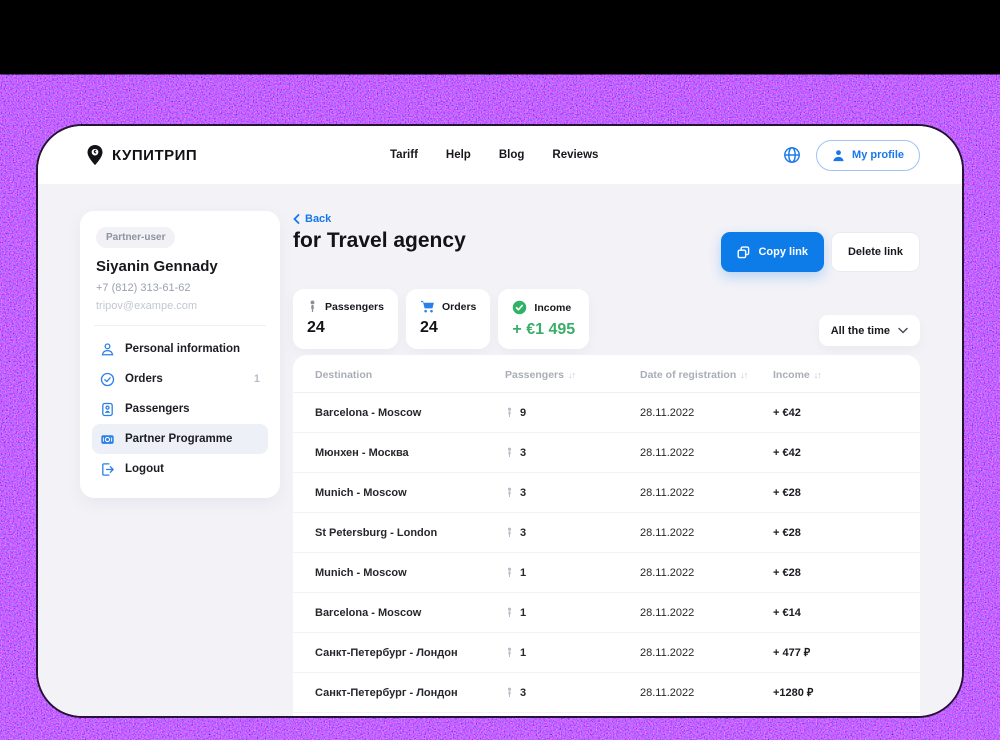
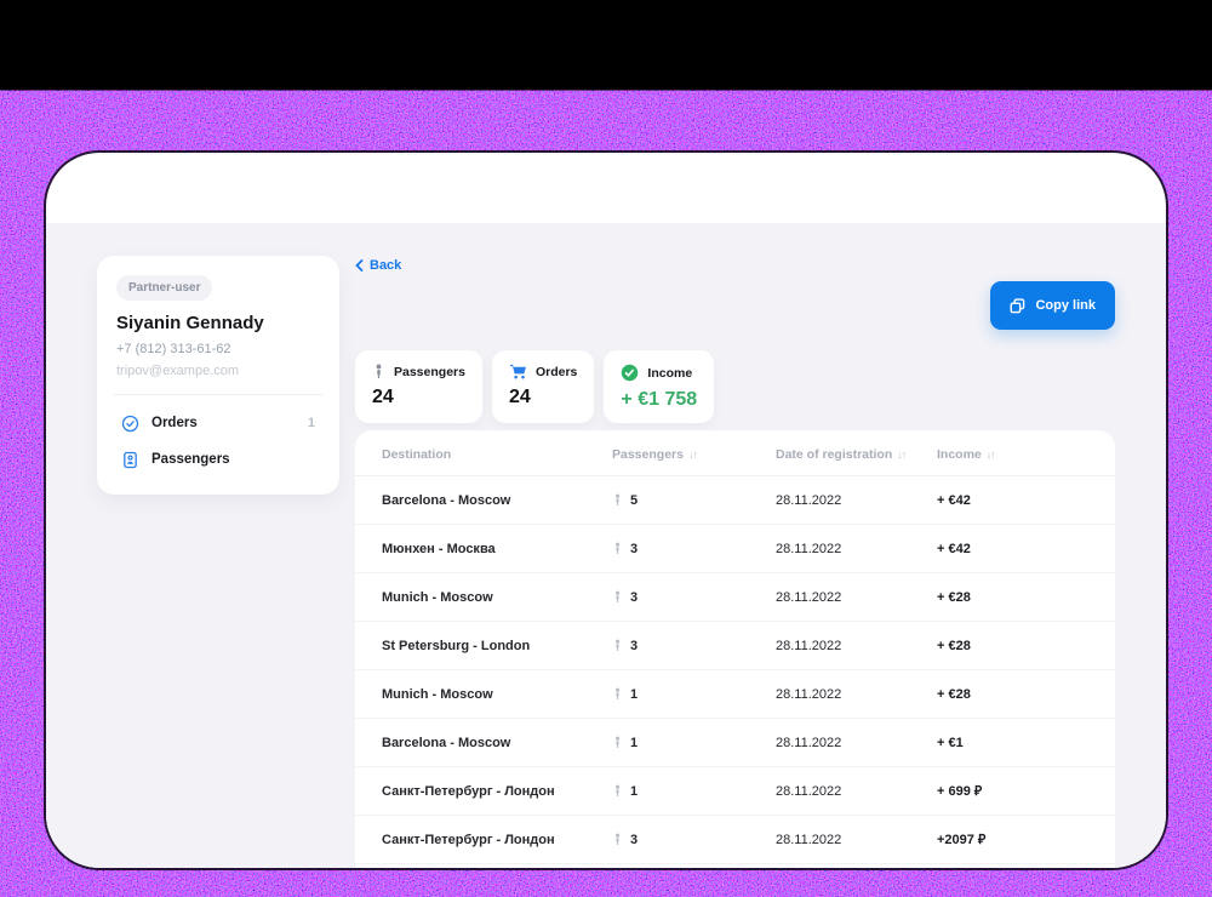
- КУПИТРИП
- Tariff
- Help
- Blog
- Reviews
- My profile
  Partner-user
  Siyanin Gennady
  +7 (812) 313-61-62
  tripov@exampe.com
- Personal information
  Orders
  1
  Passengers
- Partner Programme
- Logout
  Back
- for Travel agency
  Copy link
- Delete link
  Passengers
  24
  Orders
  24
  Income
- + €1 495
+ + €1 758
- All the time
  Destination
  Passengers
  ↓↑
  Date of registration
  ↓↑
  Income
  ↓↑
  Barcelona - Moscow
- 9
+ 5
  28.11.2022
  + €42
  Мюнхен - Москва
  3
  28.11.2022
  + €42
  Munich - Moscow
  3
  28.11.2022
  + €28
  St Petersburg - London
  3
  28.11.2022
  + €28
  Munich - Moscow
  1
  28.11.2022
  + €28
  Barcelona - Moscow
  1
  28.11.2022
- + €14
+ + €1
  Санкт-Петербург - Лондон
  1
  28.11.2022
- + 477 ₽
+ + 699 ₽
  Санкт-Петербург - Лондон
  3
  28.11.2022
- +1280 ₽
+ +2097 ₽
